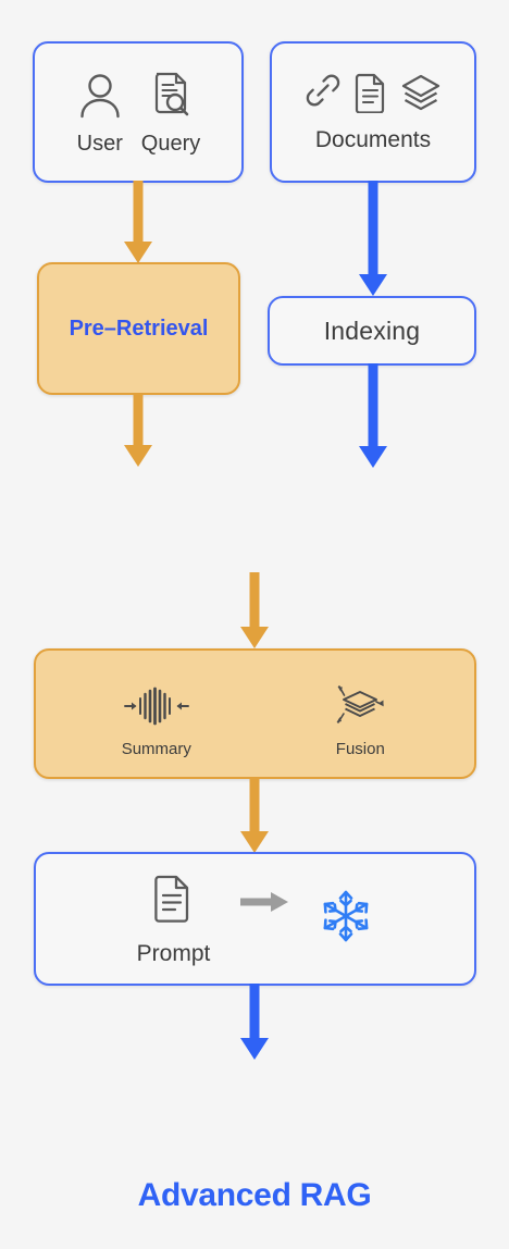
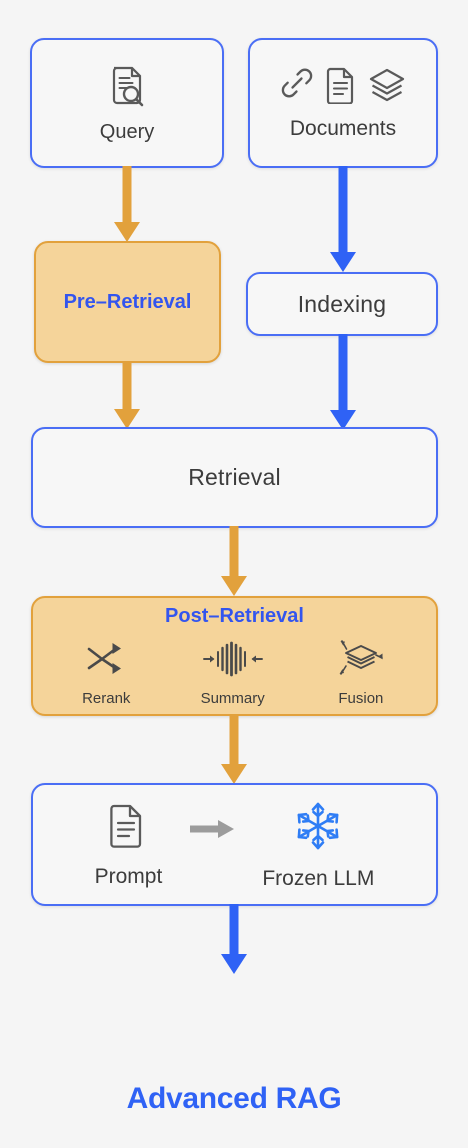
- User
  Query
  Documents
  Pre–Retrieval
  Indexing
+ Retrieval
+ Post–Retrieval
+ Rerank
  Summary
  Fusion
  Prompt
+ Frozen LLM
  Advanced RAG
